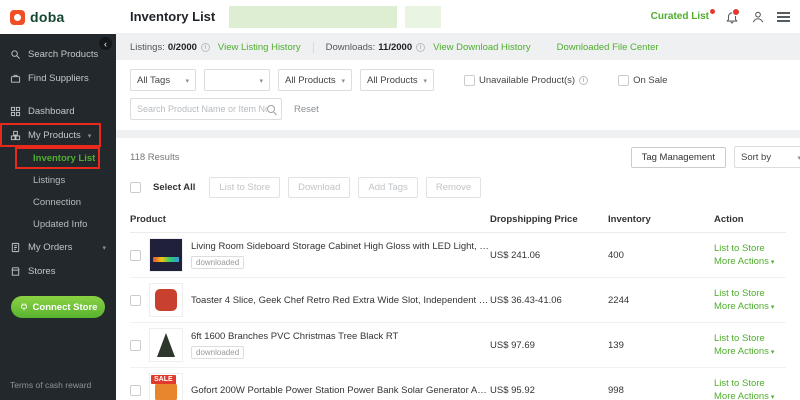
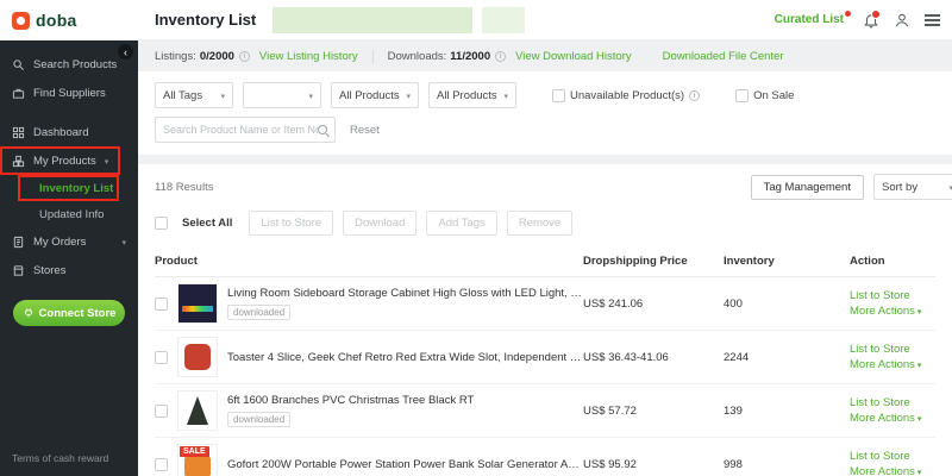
  doba
  ‹
  Search Products
  Find Suppliers
  Dashboard
  My Products
  Inventory List
- Listings
- Connection
  Updated Info
  My Orders
  Stores
  Connect Store
  Terms of cash reward
  Inventory List
  Curated List
  Listings:
  0/2000
  View Listing History
  Downloads:
  11/2000
  View Download History
  Downloaded File Center
  All Tags
  All Products
  All Products
  Unavailable Product(s)
  On Sale
  Search Product Name or Item N
  Reset
  118 Results
  Tag Management
  Sort by
  Select All
  List to Store
  Download
  Add Tags
  Remove
  Product
  Dropshipping Price
  Inventory
  Action
  Living Room Sideboard Storage Cabinet High Gloss with LED Light, Mo
  downloaded
  US$ 241.06
  400
  List to Store
  More Actions
  Toaster 4 Slice, Geek Chef Retro Red Extra Wide Slot, Independent te
  US$ 36.43-41.06
  2244
  List to Store
  More Actions
  6ft 1600 Branches PVC Christmas Tree Black RT
  downloaded
- US$ 97.69
+ US$ 57.72
  139
  List to Store
  More Actions
  Gofort 200W Portable Power Station Power Bank Solar Generator AC 2
  US$ 95.92
  998
  List to Store
  More Actions
